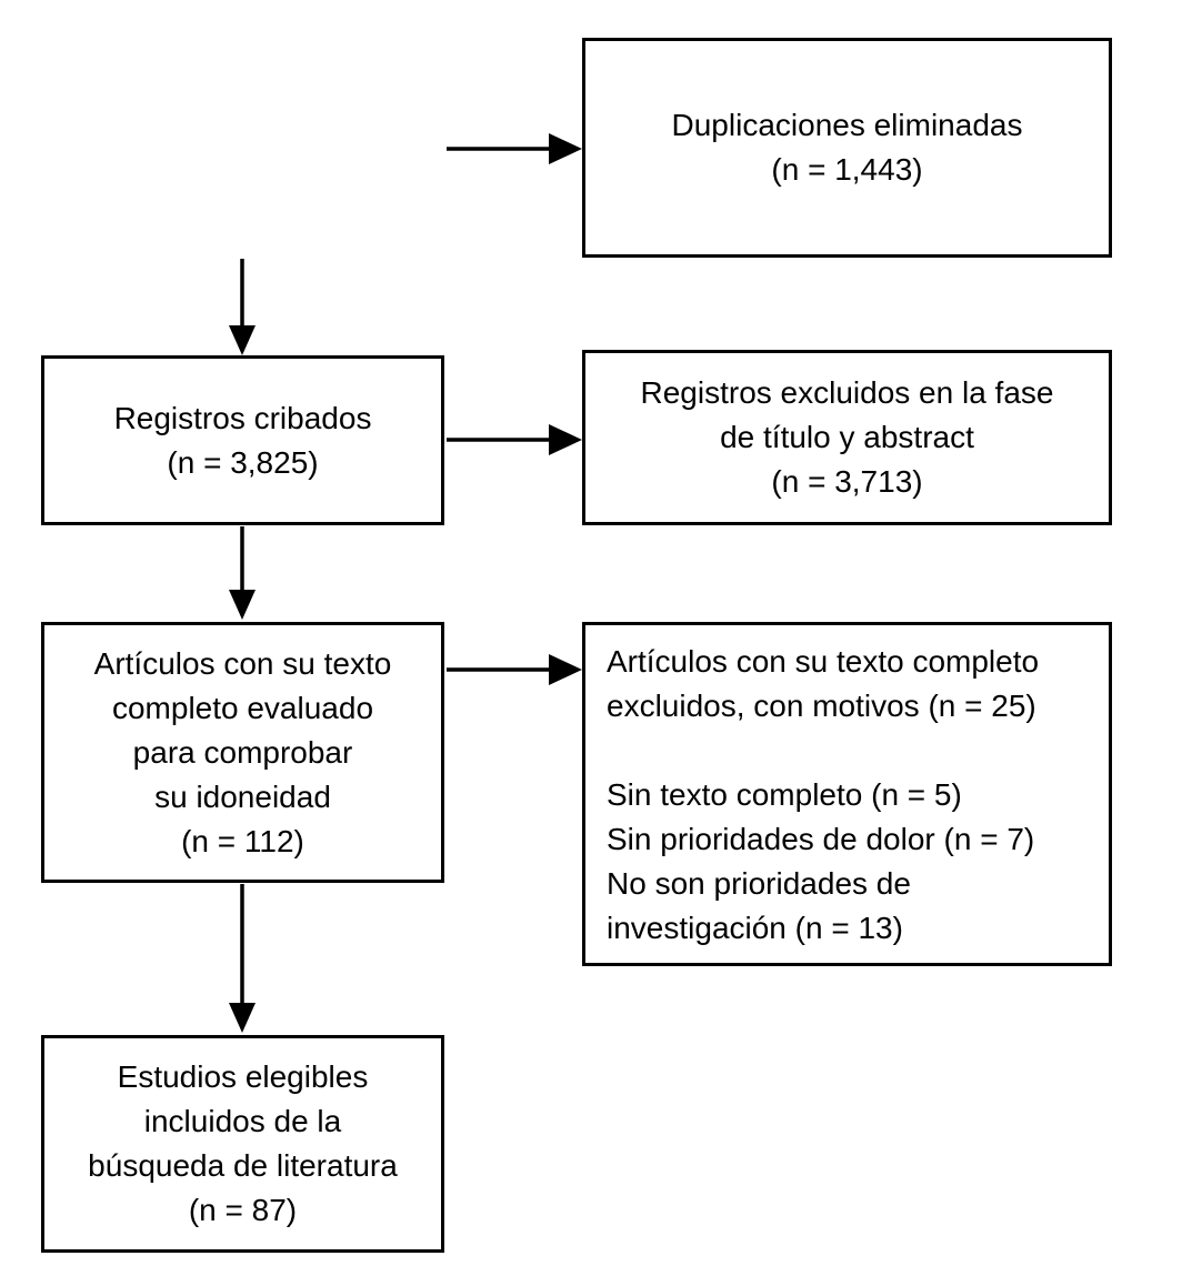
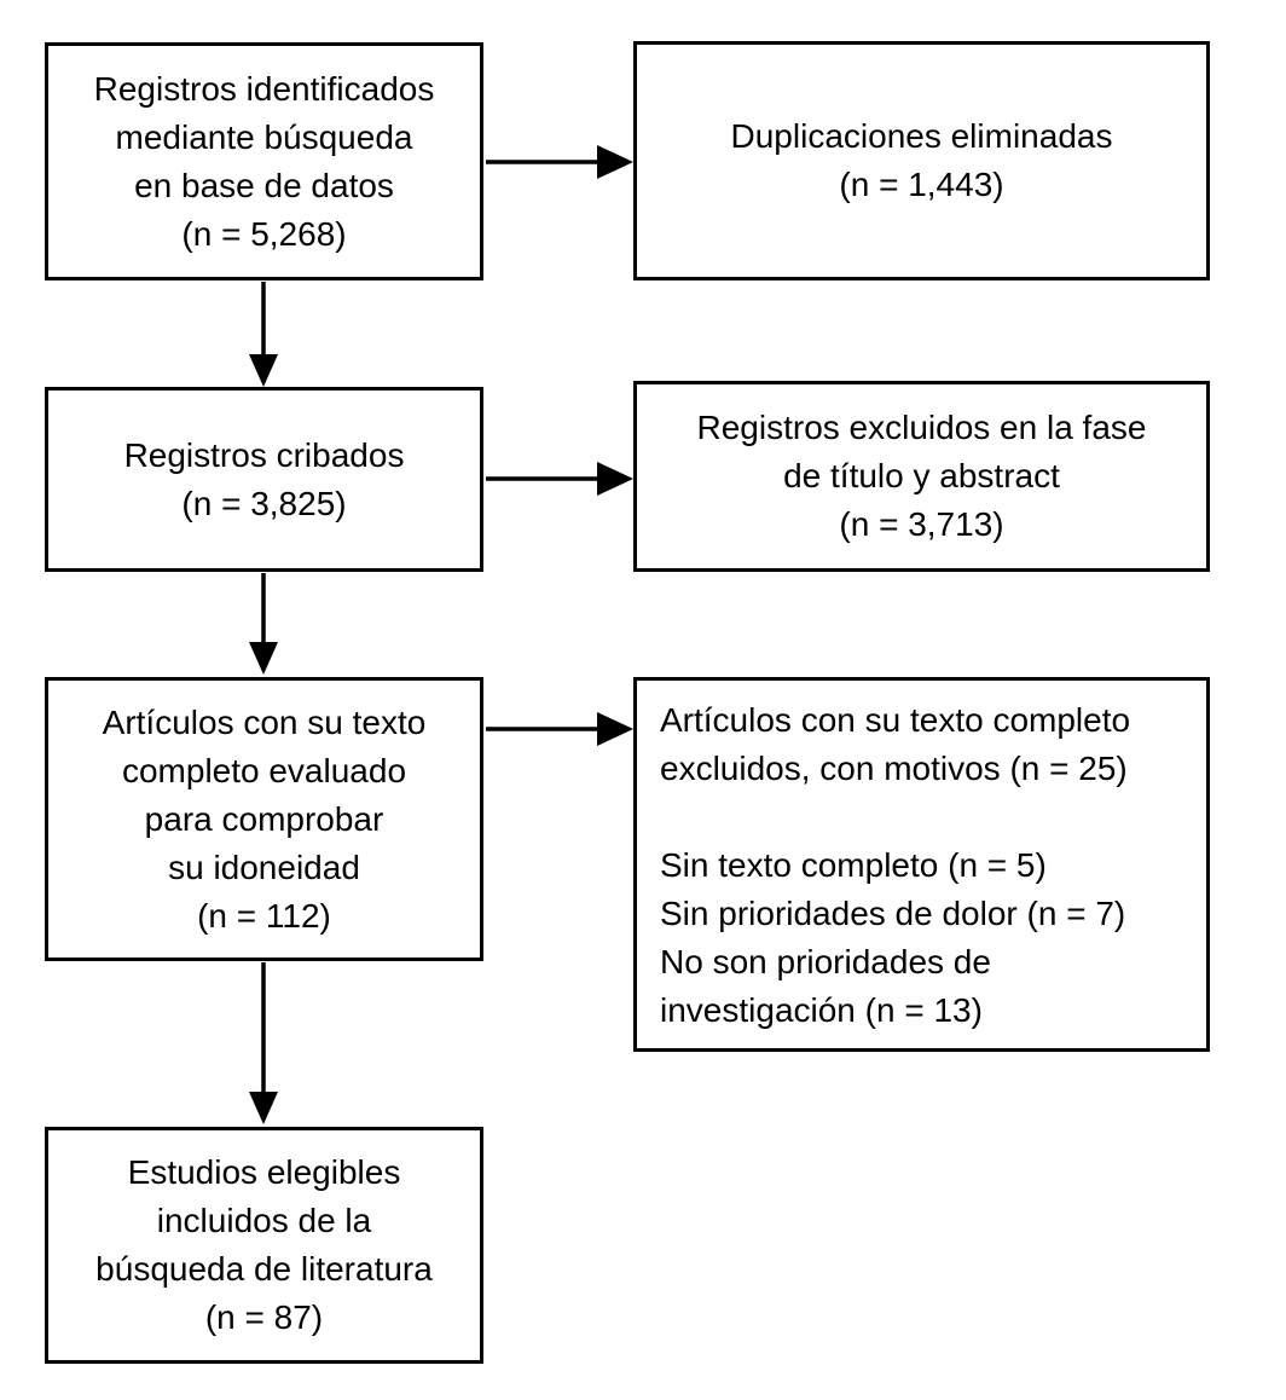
+ Registros identificados
+ mediante búsqueda
+ en base de datos
+ (n = 5,268)
  Duplicaciones eliminadas
  (n = 1,443)
  Registros cribados
  (n = 3,825)
  Registros excluidos en la fase
  de título y abstract
  (n = 3,713)
  Artículos con su texto
  completo evaluado
  para comprobar
  su idoneidad
  (n = 112)
  Artículos con su texto completo
  excluidos, con motivos (n = 25)
  Sin texto completo (n = 5)
  Sin prioridades de dolor (n = 7)
  No son prioridades de
  investigación (n = 13)
  Estudios elegibles
  incluidos de la
  búsqueda de literatura
  (n = 87)
